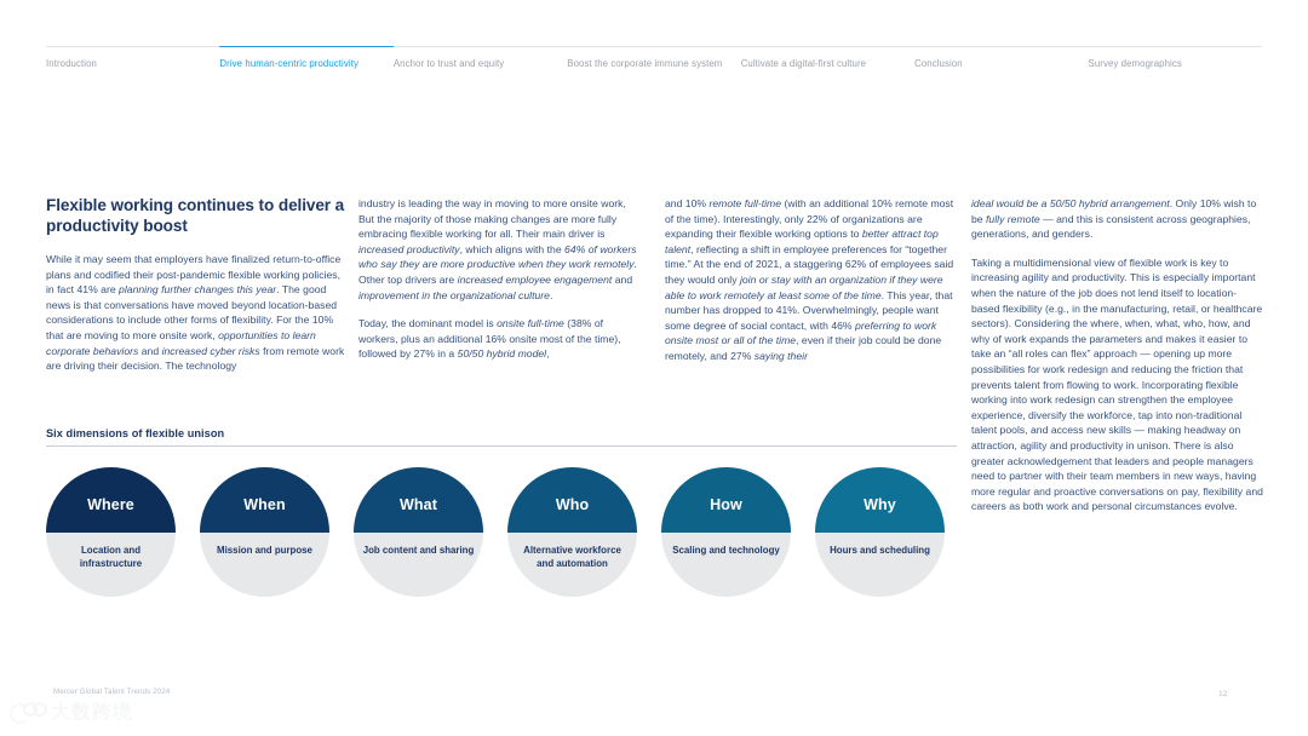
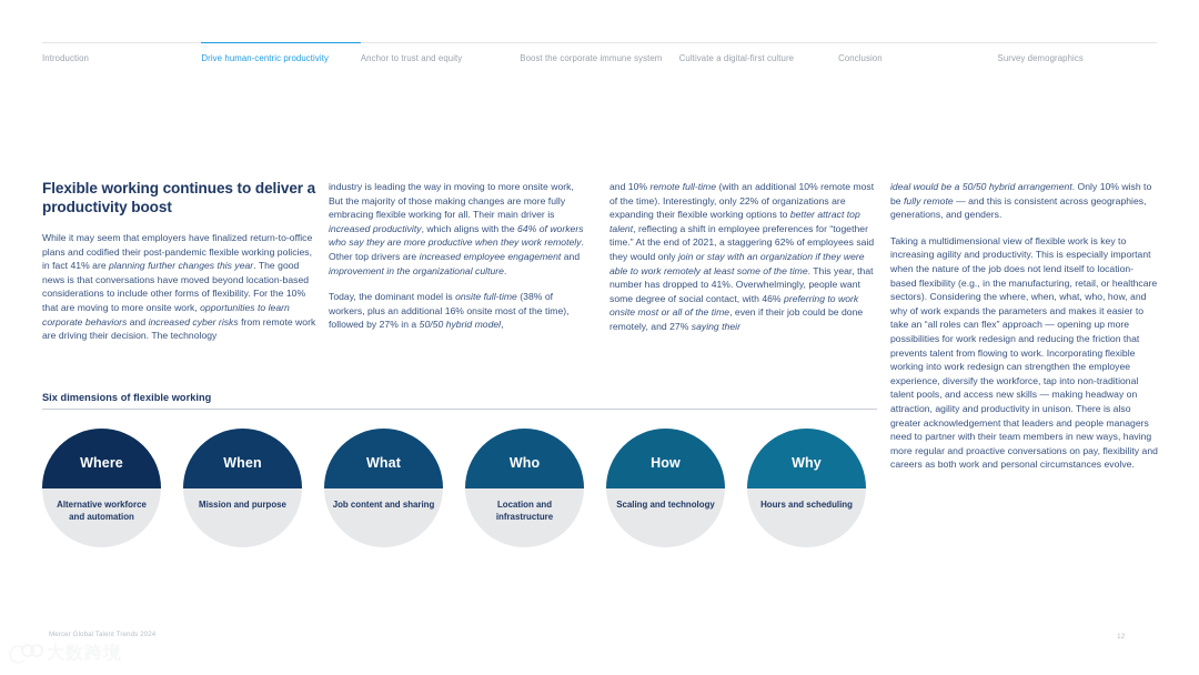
  Introduction
  Drive human-centric productivity
  Anchor to trust and equity
  Boost the corporate immune system
  Cultivate a digital-first culture
  Conclusion
  Survey demographics
  Flexible working continues to deliver a productivity boost
  While it may seem that employers have finalized return-to-office plans and codified their post-pandemic flexible working policies, in fact 41% are planning further changes this year. The good news is that conversations have moved beyond location-based considerations to include other forms of flexibility. For the 10% that are moving to more onsite work, opportunities to learn corporate behaviors and increased cyber risks from remote work are driving their decision. The technology
  industry is leading the way in moving to more onsite work, But the majority of those making changes are more fully embracing flexible working for all. Their main driver is increased productivity, which aligns with the 64% of workers who say they are more productive when they work remotely. Other top drivers are increased employee engagement and improvement in the organizational culture.
  Today, the dominant model is onsite full-time (38% of workers, plus an additional 16% onsite most of the time), followed by 27% in a 50/50 hybrid model,
  and 10% remote full-time (with an additional 10% remote most of the time). Interestingly, only 22% of organizations are expanding their flexible working options to better attract top talent, reflecting a shift in employee preferences for “together time.” At the end of 2021, a staggering 62% of employees said they would only join or stay with an organization if they were able to work remotely at least some of the time. This year, that number has dropped to 41%. Overwhelmingly, people want some degree of social contact, with 46% preferring to work onsite most or all of the time, even if their job could be done remotely, and 27% saying their
  ideal would be a 50/50 hybrid arrangement. Only 10% wish to be fully remote — and this is consistent across geographies, generations, and genders.
  Taking a multidimensional view of flexible work is key to increasing agility and productivity. This is especially important when the nature of the job does not lend itself to location-based flexibility (e.g., in the manufacturing, retail, or healthcare sectors). Considering the where, when, what, who, how, and why of work expands the parameters and makes it easier to take an “all roles can flex” approach — opening up more possibilities for work redesign and reducing the friction that prevents talent from flowing to work. Incorporating flexible working into work redesign can strengthen the employee experience, diversify the workforce, tap into non-traditional talent pools, and access new skills — making headway on attraction, agility and productivity in unison. There is also greater acknowledgement that leaders and people managers need to partner with their team members in new ways, having more regular and proactive conversations on pay, flexibility and careers as both work and personal circumstances evolve.
- Six dimensions of flexible unison
+ Six dimensions of flexible working
  Where
- Location and infrastructure
+ Alternative workforce and automation
  When
  Mission and purpose
  What
  Job content and sharing
  Who
- Alternative workforce and automation
+ Location and infrastructure
  How
  Scaling and technology
  Why
  Hours and scheduling
